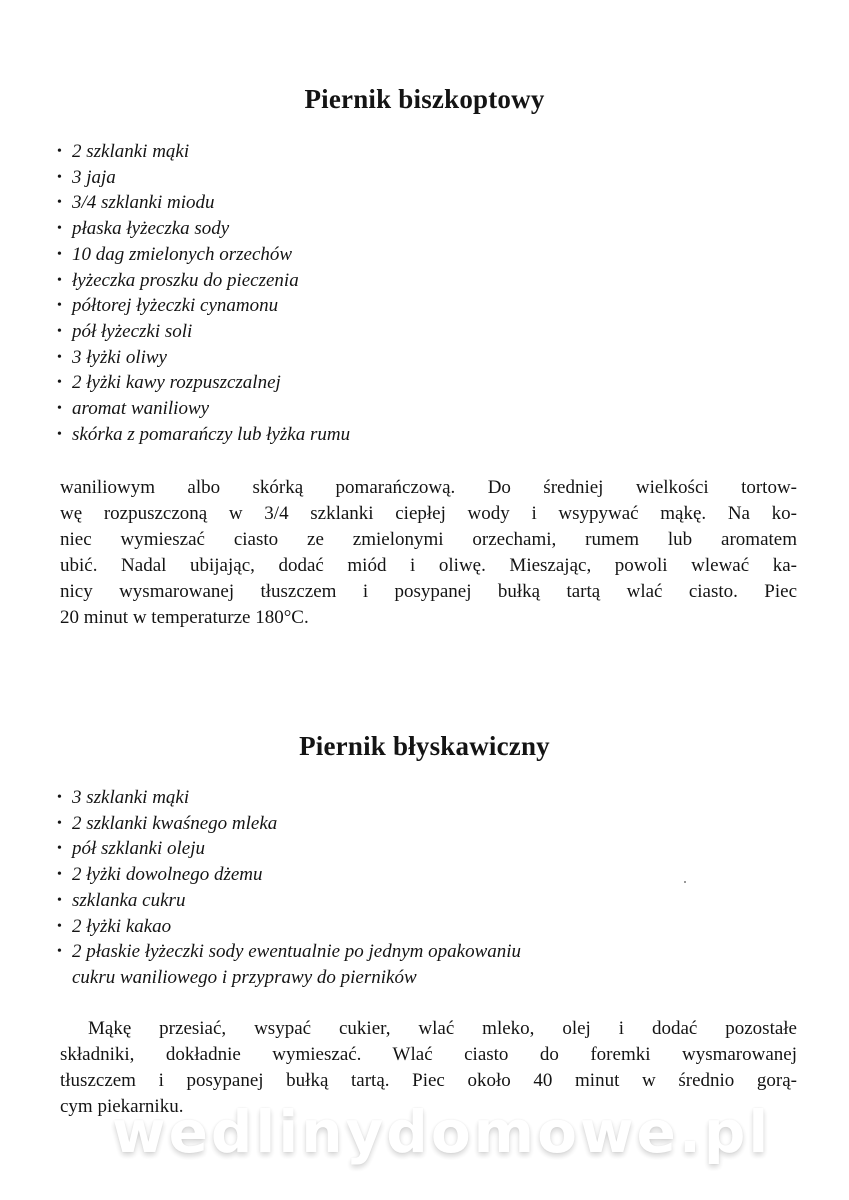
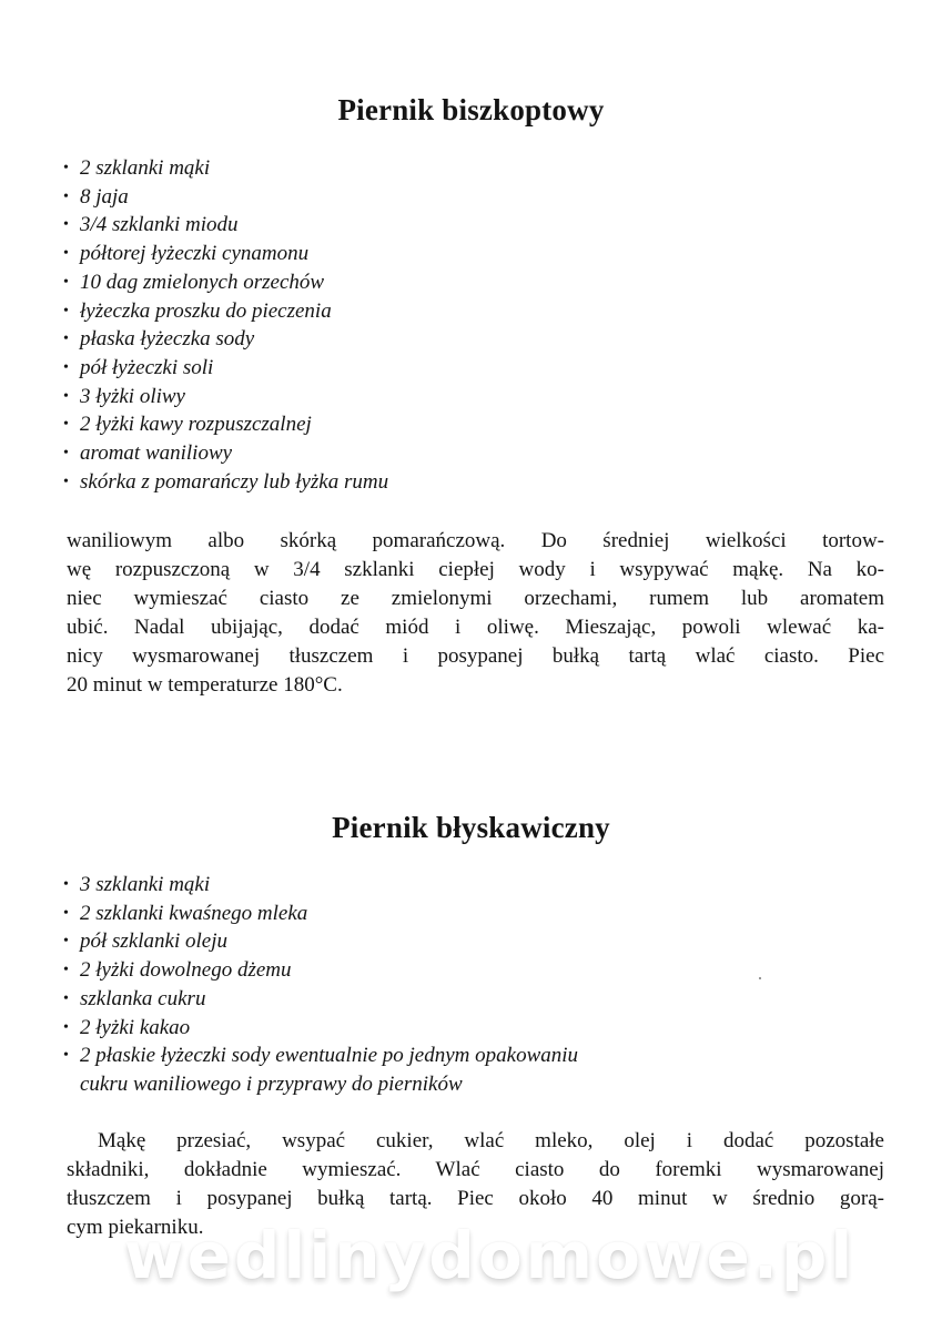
  Piernik biszkoptowy
  •
  2 szklanki mąki
  •
- 3 jaja
+ 8 jaja
  •
  3/4 szklanki miodu
  •
- płaska łyżeczka sody
+ półtorej łyżeczki cynamonu
  •
  10 dag zmielonych orzechów
  •
  łyżeczka proszku do pieczenia
  •
- półtorej łyżeczki cynamonu
+ płaska łyżeczka sody
  •
  pół łyżeczki soli
  •
  3 łyżki oliwy
  •
  2 łyżki kawy rozpuszczalnej
  •
  aromat waniliowy
  •
  skórka z pomarańczy lub łyżka rumu
  waniliowym albo skórką pomarańczową. Do średniej wielkości tortow-
  wę rozpuszczoną w 3/4 szklanki ciepłej wody i wsypywać mąkę. Na ko-
  niec wymieszać ciasto ze zmielonymi orzechami, rumem lub aromatem
  ubić. Nadal ubijając, dodać miód i oliwę. Mieszając, powoli wlewać ka-
  nicy wysmarowanej tłuszczem i posypanej bułką tartą wlać ciasto. Piec
  20 minut w temperaturze 180°C.
  Piernik błyskawiczny
  •
  3 szklanki mąki
  •
  2 szklanki kwaśnego mleka
  •
  pół szklanki oleju
  •
  2 łyżki dowolnego dżemu
  •
  szklanka cukru
  •
  2 łyżki kakao
  •
  2 płaskie łyżeczki sody ewentualnie po jednym opakowaniu
  cukru waniliowego i przyprawy do pierników
  Mąkę przesiać, wsypać cukier, wlać mleko, olej i dodać pozostałe
  składniki, dokładnie wymieszać. Wlać ciasto do foremki wysmarowanej
  tłuszczem i posypanej bułką tartą. Piec około 40 minut w średnio gorą-
  cym piekarniku.
  wedlinydomowe.pl
